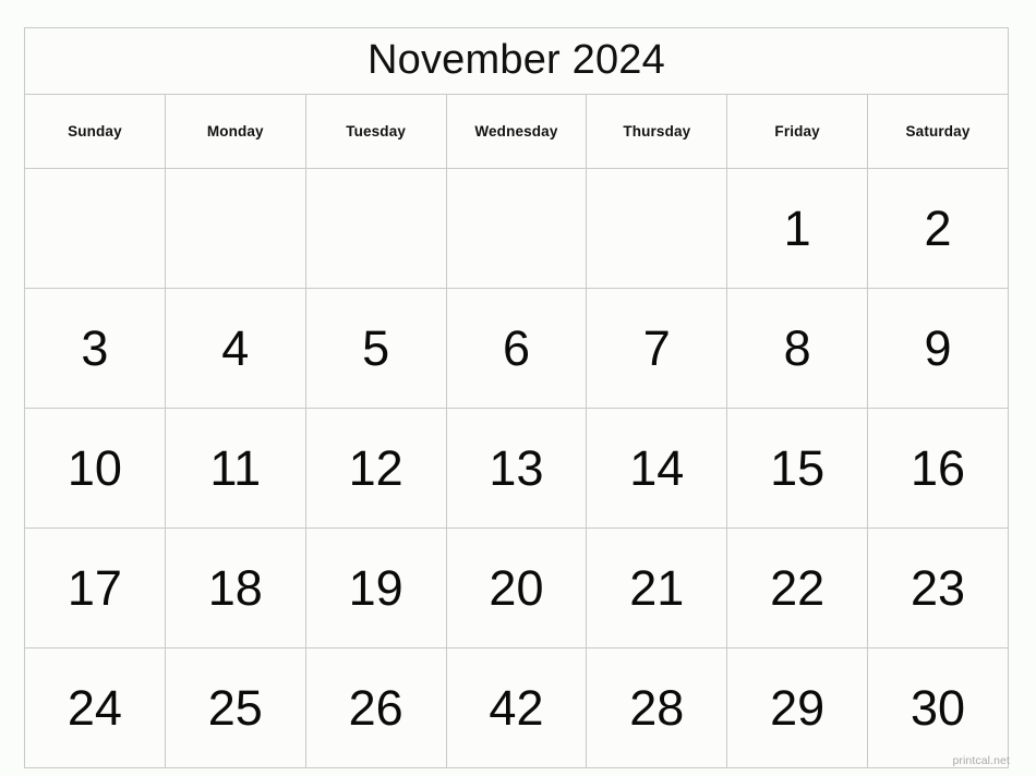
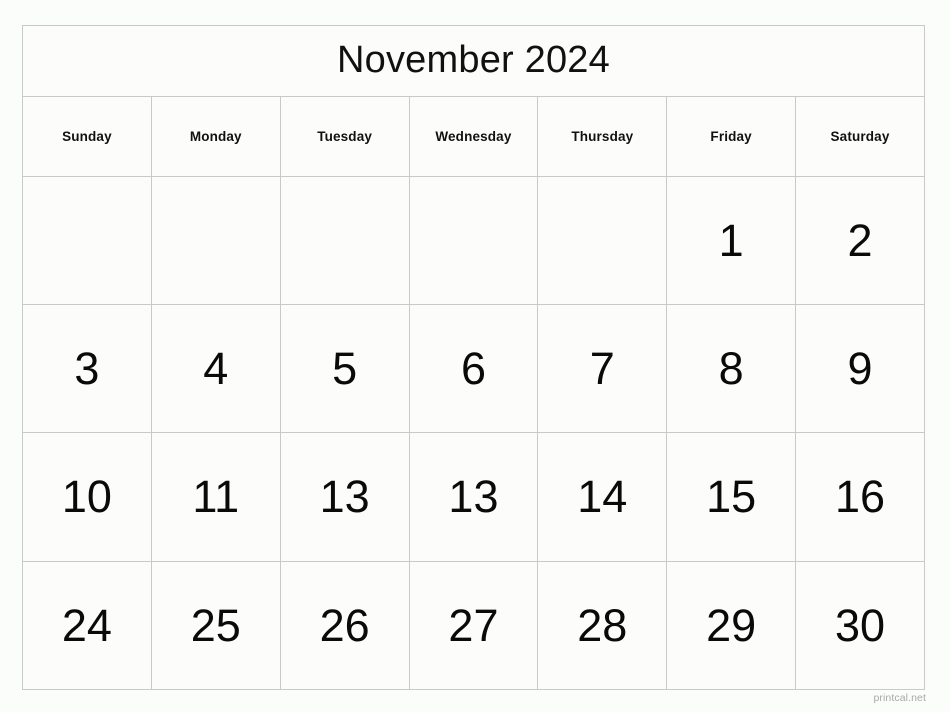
  November 2024
  Sunday	Monday	Tuesday	Wednesday	Thursday	Friday	Saturday
  					1	2
  3	4	5	6	7	8	9
- 10	11	12	13	14	15	16
+ 10	11	13	13	14	15	16
- 17	18	19	20	21	22	23
- 24	25	26	42	28	29	30
+ 24	25	26	27	28	29	30
  printcal.net
